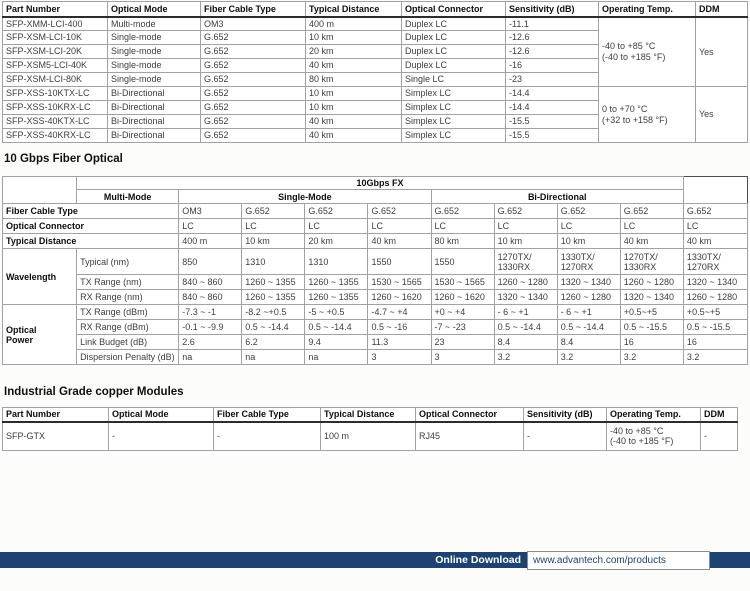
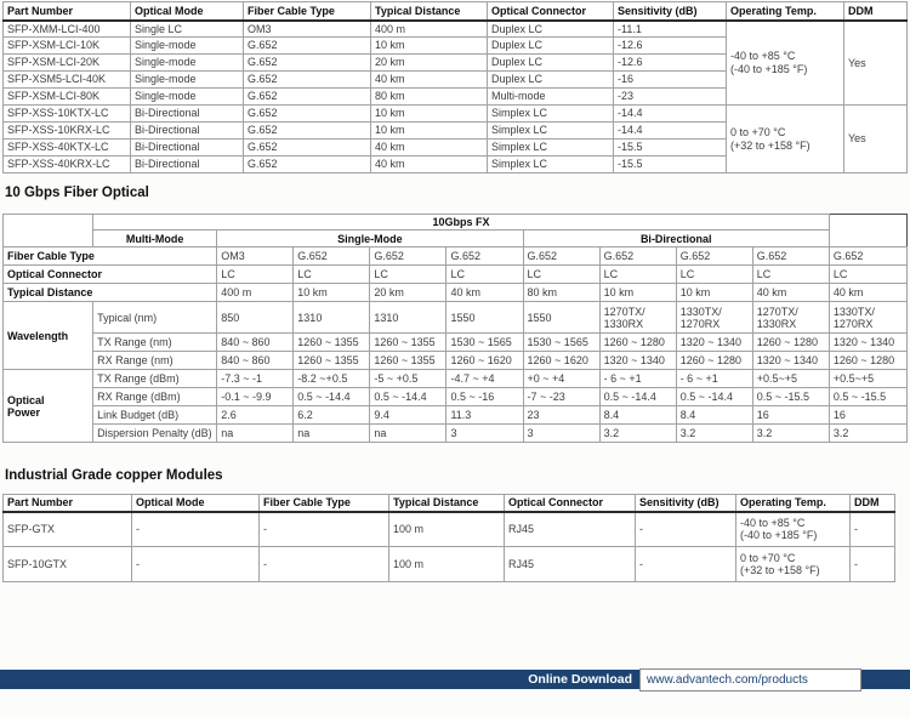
  Part Number	Optical Mode	Fiber Cable Type	Typical Distance	Optical Connector	Sensitivity (dB)	Operating Temp.	DDM
- SFP-XMM-LCI-400	Multi-mode	OM3	400 m	Duplex LC	-11.1	-40 to +85 °C (-40 to +185 °F)	Yes
+ SFP-XMM-LCI-400	Single LC	OM3	400 m	Duplex LC	-11.1	-40 to +85 °C (-40 to +185 °F)	Yes
  SFP-XSM-LCI-10K	Single-mode	G.652	10 km	Duplex LC	-12.6
  SFP-XSM-LCI-20K	Single-mode	G.652	20 km	Duplex LC	-12.6
  SFP-XSM5-LCI-40K	Single-mode	G.652	40 km	Duplex LC	-16
- SFP-XSM-LCI-80K	Single-mode	G.652	80 km	Single LC	-23
+ SFP-XSM-LCI-80K	Single-mode	G.652	80 km	Multi-mode	-23
  SFP-XSS-10KTX-LC	Bi-Directional	G.652	10 km	Simplex LC	-14.4	0 to +70 °C (+32 to +158 °F)	Yes
  SFP-XSS-10KRX-LC	Bi-Directional	G.652	10 km	Simplex LC	-14.4
  SFP-XSS-40KTX-LC	Bi-Directional	G.652	40 km	Simplex LC	-15.5
  SFP-XSS-40KRX-LC	Bi-Directional	G.652	40 km	Simplex LC	-15.5
  10 Gbps Fiber Optical
  	10Gbps FX
  Multi-Mode	Single-Mode	Bi-Directional
  Fiber Cable Type	OM3	G.652	G.652	G.652	G.652	G.652	G.652	G.652	G.652
  Optical Connector	LC	LC	LC	LC	LC	LC	LC	LC	LC
  Typical Distance	400 m	10 km	20 km	40 km	80 km	10 km	10 km	40 km	40 km
  Wavelength	Typical (nm)	850	1310	1310	1550	1550	1270TX/ 1330RX	1330TX/ 1270RX	1270TX/ 1330RX	1330TX/ 1270RX
  TX Range (nm)	840 ~ 860	1260 ~ 1355	1260 ~ 1355	1530 ~ 1565	1530 ~ 1565	1260 ~ 1280	1320 ~ 1340	1260 ~ 1280	1320 ~ 1340
  RX Range (nm)	840 ~ 860	1260 ~ 1355	1260 ~ 1355	1260 ~ 1620	1260 ~ 1620	1320 ~ 1340	1260 ~ 1280	1320 ~ 1340	1260 ~ 1280
  Optical Power	TX Range (dBm)	-7.3 ~ -1	-8.2 ~+0.5	-5 ~ +0.5	-4.7 ~ +4	+0 ~ +4	- 6 ~ +1	- 6 ~ +1	+0.5~+5	+0.5~+5
  RX Range (dBm)	-0.1 ~ -9.9	0.5 ~ -14.4	0.5 ~ -14.4	0.5 ~ -16	-7 ~ -23	0.5 ~ -14.4	0.5 ~ -14.4	0.5 ~ -15.5	0.5 ~ -15.5
  Link Budget (dB)	2.6	6.2	9.4	11.3	23	8.4	8.4	16	16
  Dispersion Penalty (dB)	na	na	na	3	3	3.2	3.2	3.2	3.2
  Industrial Grade copper Modules
  Part Number	Optical Mode	Fiber Cable Type	Typical Distance	Optical Connector	Sensitivity (dB)	Operating Temp.	DDM
  SFP-GTX	-	-	100 m	RJ45	-	-40 to +85 °C (-40 to +185 °F)	-
+ SFP-10GTX	-	-	100 m	RJ45	-	0 to +70 °C (+32 to +158 °F)	-
  Online Download
  www.advantech.com/products
